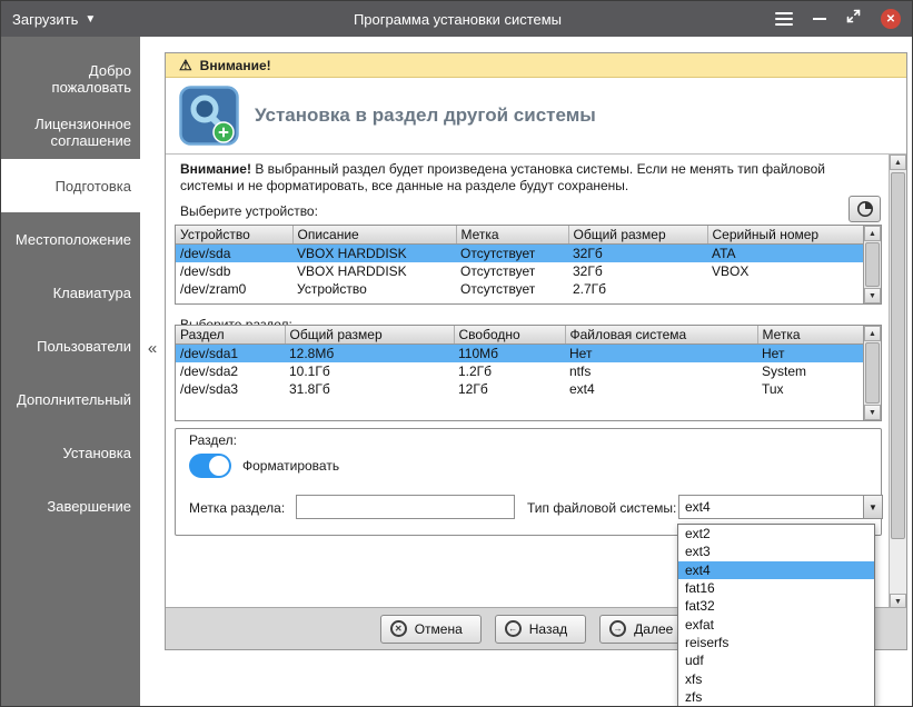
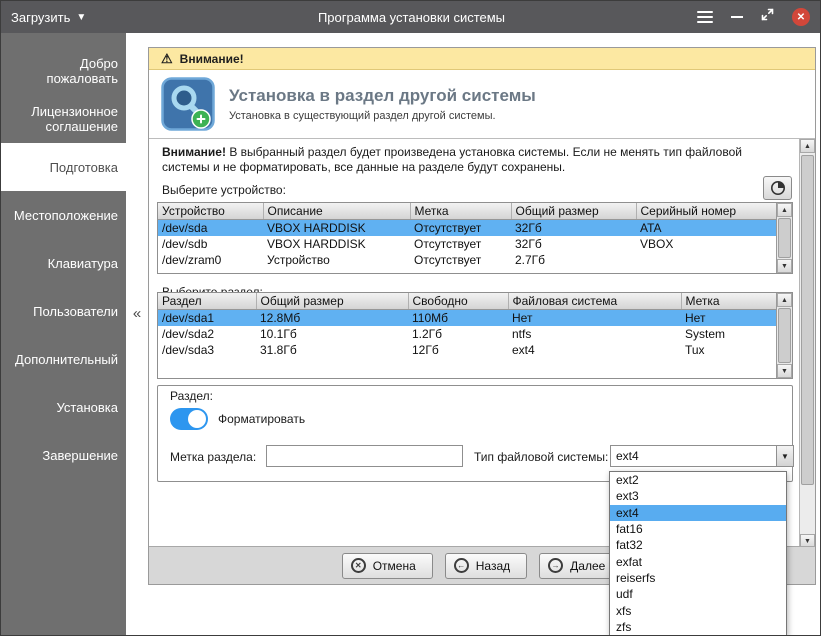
  Загрузить
  ▼
  Программа установки системы
  ✕
  Добро пожаловать
  Лицензионное соглашение
  Подготовка
  Местоположение
  Клавиатура
  Пользователи
  Дополнительный
  Установка
  Завершение
  «
  ⚠
  Внимание!
  Установка в раздел другой системы
+ Установка в существующий раздел другой системы.
  Внимание! В выбранный раздел будет произведена установка системы. Если не менять тип файловой системы и не форматировать, все данные на разделе будут сохранены.
  Выберите устройство:
  Устройство	Описание	Метка	Общий размер	Серийный номер
  /dev/sda	VBOX HARDDISK	Отсутствует	32Гб	ATA
  /dev/sdb	VBOX HARDDISK	Отсутствует	32Гб	VBOX
  /dev/zram0	Устройство	Отсутствует	2.7Гб
  Раздел	Общий размер	Свободно	Файловая система	Метка
  /dev/sda1	12.8Мб	110Мб	Нет	Нет
  /dev/sda2	10.1Гб	1.2Гб	ntfs	System
  /dev/sda3	31.8Гб	12Гб	ext4	Tux
  Раздел:
  Форматировать
  Метка раздела:
  Тип файловой системы:
  ext4
  ▼
  ✕
  Отмена
  ←
  Назад
  →
  Далее
  ext2
  ext3
  ext4
  fat16
  fat32
  exfat
  reiserfs
  udf
  xfs
  zfs
